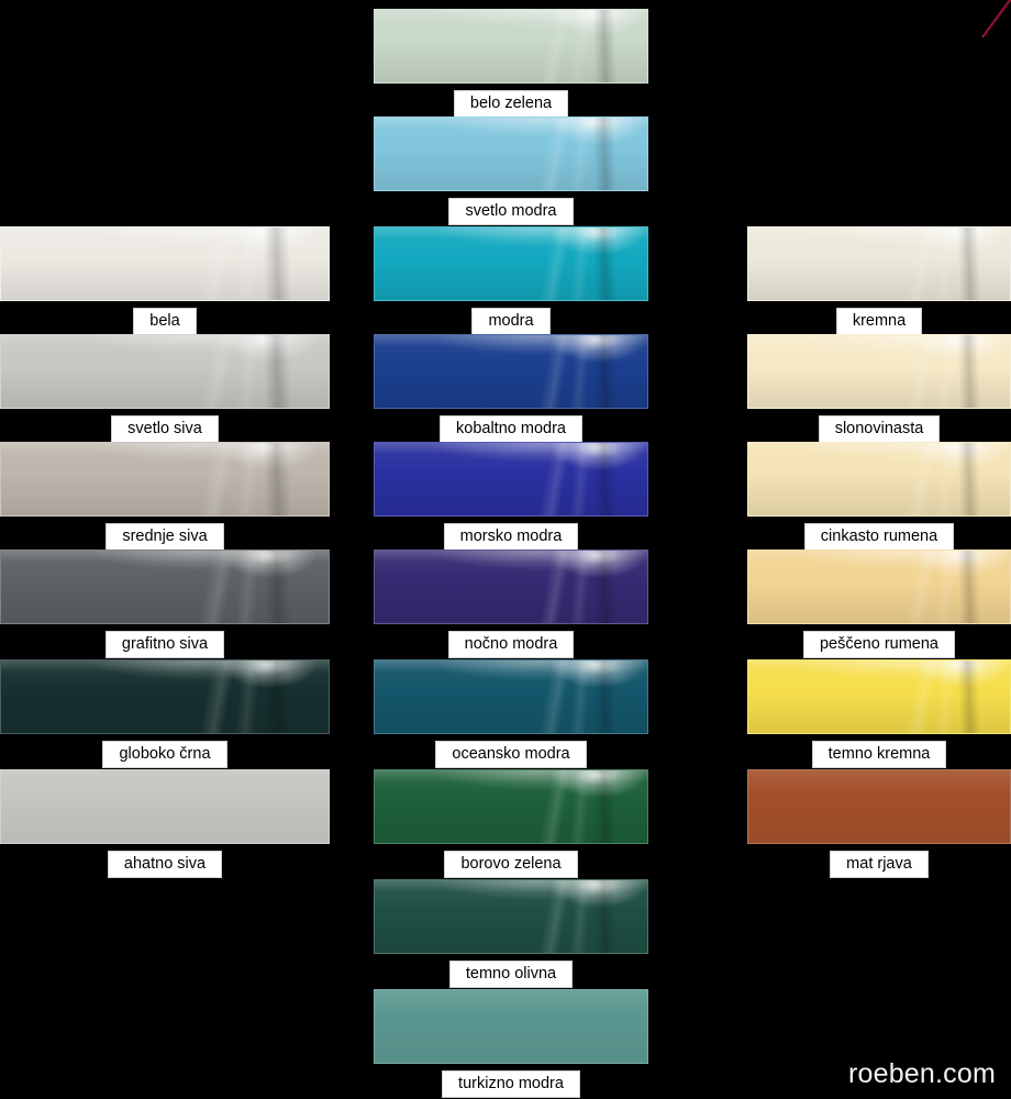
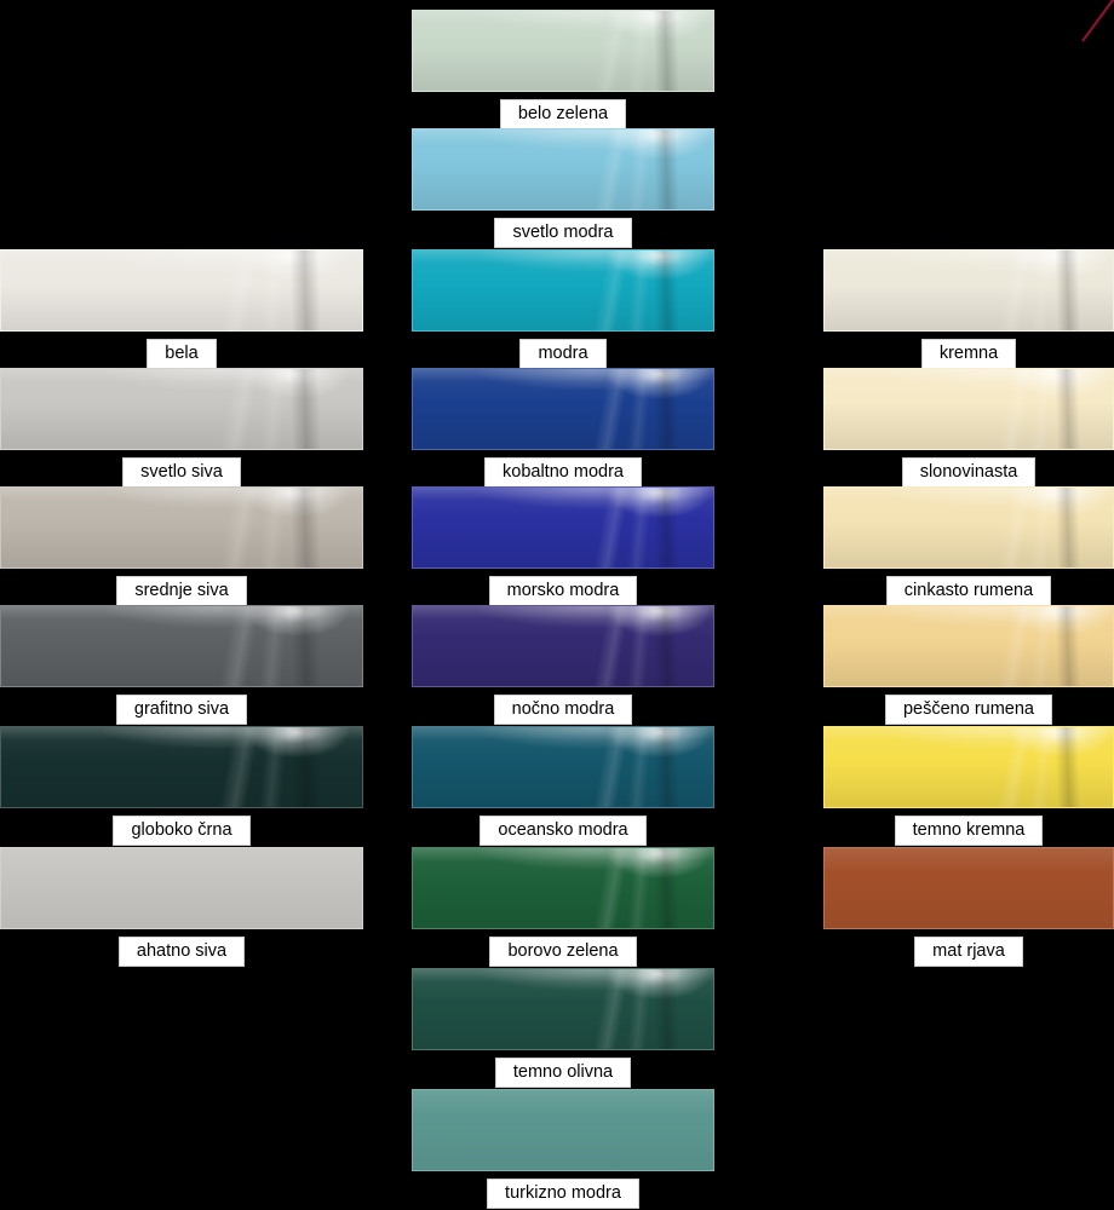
  bela
  svetlo siva
  srednje siva
  grafitno siva
  globoko črna
  ahatno siva
  belo zelena
  svetlo modra
  modra
  kobaltno modra
  morsko modra
  nočno modra
  oceansko modra
  borovo zelena
  temno olivna
  turkizno modra
  kremna
  slonovinasta
  cinkasto rumena
  peščeno rumena
  temno kremna
  mat rjava
- roeben.com
